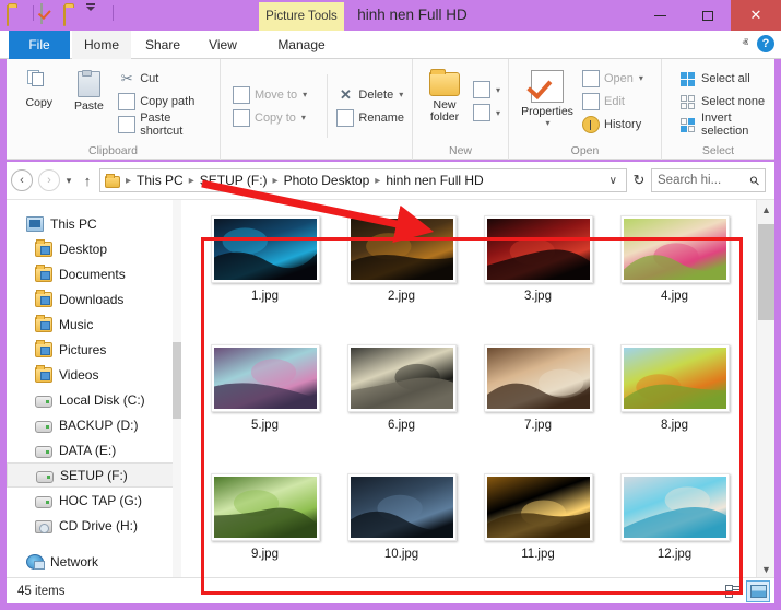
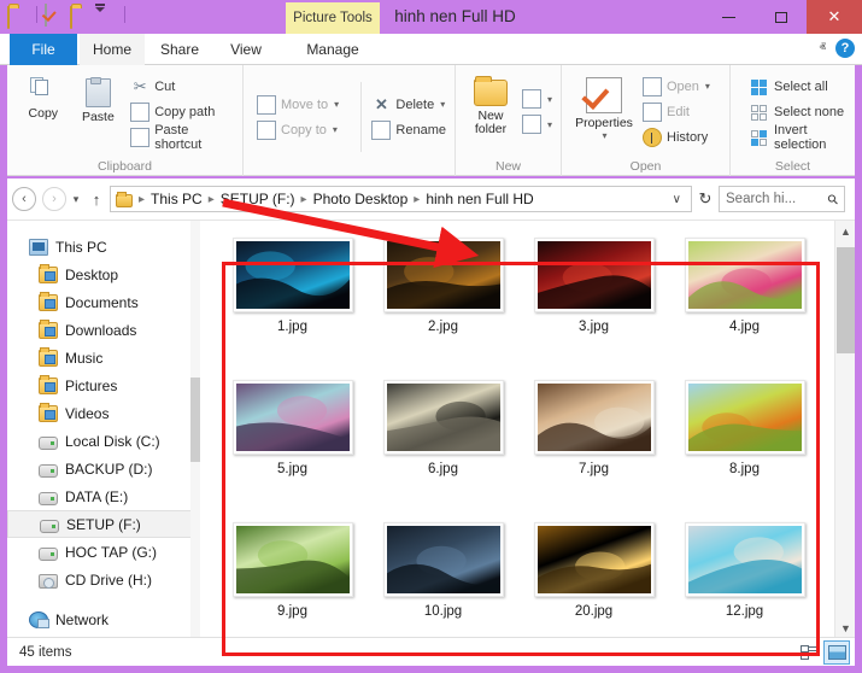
  hinh nen Full HD
  Picture Tools
  ✕
  File
  Home
  Share
  View
  Manage
  ⱏ
  ?
  Copy
  Paste
  ✂
  Cut
  Copy path
  Paste shortcut
  Clipboard
  Move to
  ▾
  Copy to
  ▾
  ✕
  Delete
  ▾
  Rename
  New folder
  ▾
  ▾
  New
  Properties
  ▾
  Open
  ▾
  Edit
  History
  Open
  Select all
  Select none
  Invert selection
  Select
  ‹
  ›
  ▾
  ↑
  ▸
  This PC
  ▸
  ETUP (F:)
  ▸
  Photo Desktop
  ▸
  hinh nen Full HD
  ∨
  ↻
  Search hi...
  This PC
  Desktop
  Documents
  Downloads
  Music
  Pictures
  Videos
  Local Disk (C:)
  BACKUP (D:)
  DATA (E:)
  SETUP (F:)
  HOC TAP (G:)
  CD Drive (H:)
  Network
  1.jpg
  2.jpg
  3.jpg
  4.jpg
  5.jpg
  6.jpg
  7.jpg
  8.jpg
  9.jpg
  10.jpg
- 11.jpg
+ 20.jpg
  12.jpg
  ▲
  ▼
  45 items
